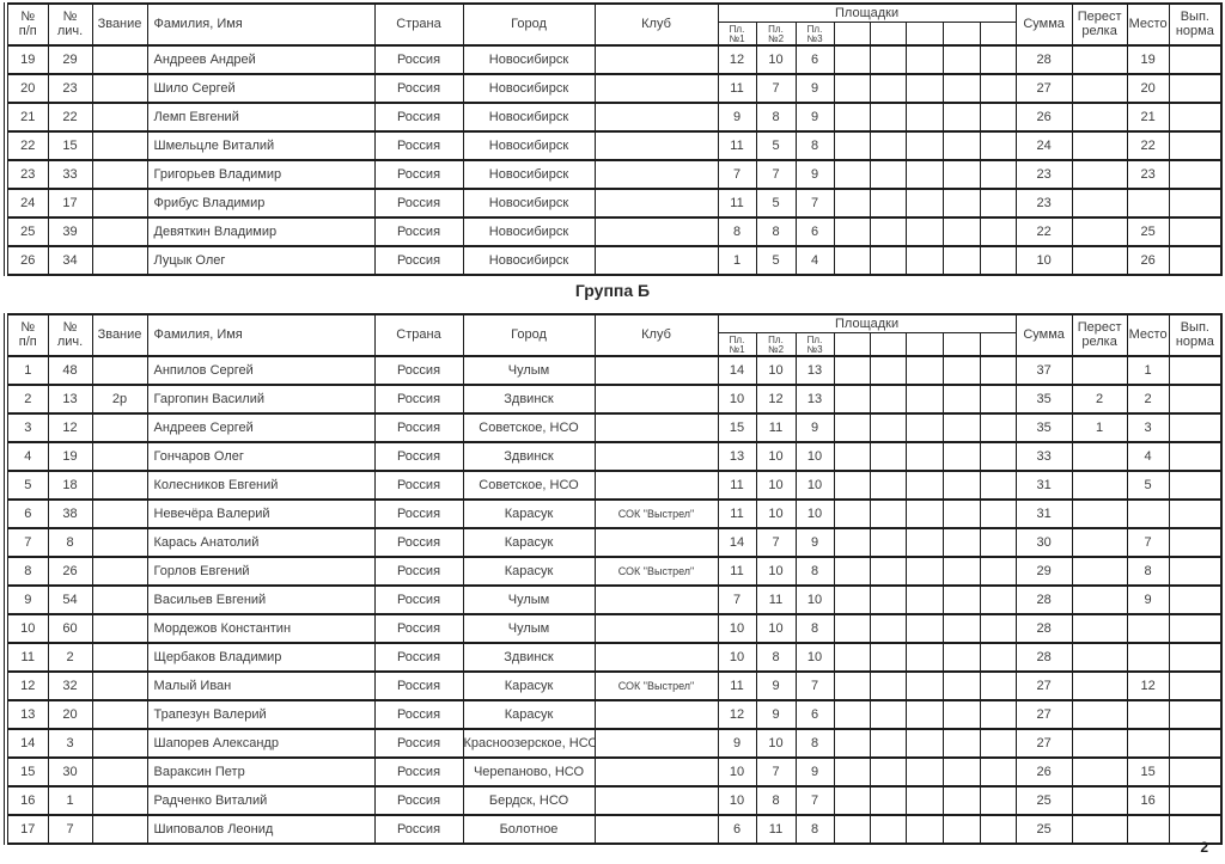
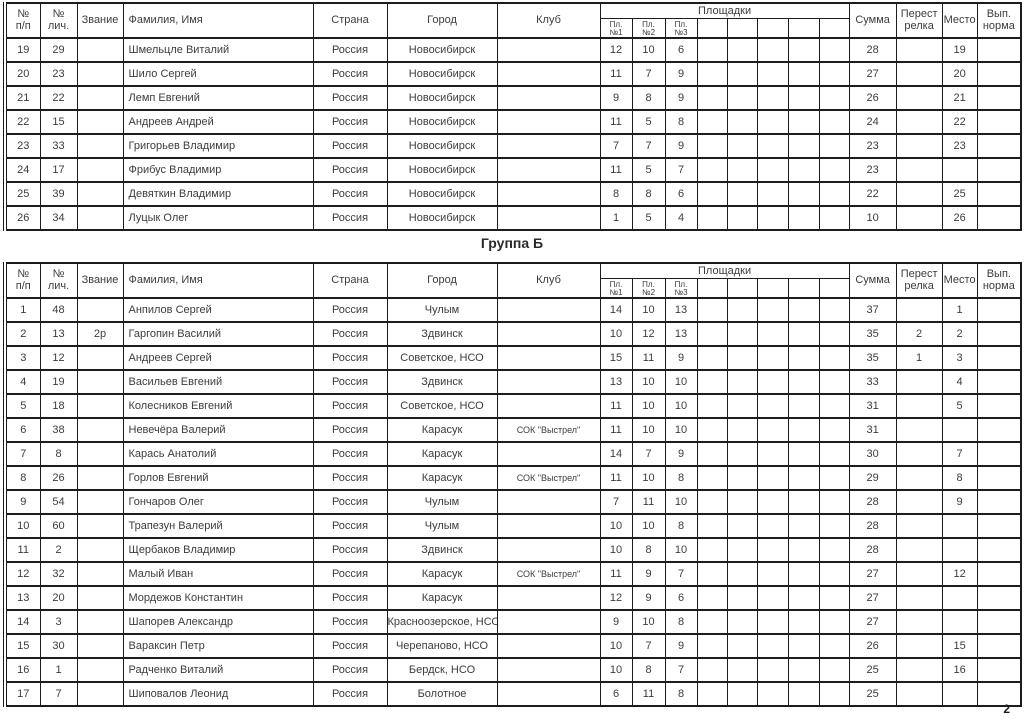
  № п/п	№ лич.	Звание	Фамилия, Имя	Страна	Город	Клуб	Площадки	Сумма	Перест релка	Место	Вып. норма
  Пл. №1	Пл. №2	Пл. №3
- 19	29		Андреев Андрей	Россия	Новосибирск		12	10	6						28		19
+ 19	29		Шмельцле Виталий	Россия	Новосибирск		12	10	6						28		19
  20	23		Шило Сергей	Россия	Новосибирск		11	7	9						27		20
  21	22		Лемп Евгений	Россия	Новосибирск		9	8	9						26		21
- 22	15		Шмельцле Виталий	Россия	Новосибирск		11	5	8						24		22
+ 22	15		Андреев Андрей	Россия	Новосибирск		11	5	8						24		22
  23	33		Григорьев Владимир	Россия	Новосибирск		7	7	9						23		23
  24	17		Фрибус Владимир	Россия	Новосибирск		11	5	7						23
  25	39		Девяткин Владимир	Россия	Новосибирск		8	8	6						22		25
  26	34		Луцык Олег	Россия	Новосибирск		1	5	4						10		26
  Группа Б
  № п/п	№ лич.	Звание	Фамилия, Имя	Страна	Город	Клуб	Площадки	Сумма	Перест релка	Место	Вып. норма
  Пл. №1	Пл. №2	Пл. №3
  1	48		Анпилов Сергей	Россия	Чулым		14	10	13						37		1
  2	13	2р	Гаргопин Василий	Россия	Здвинск		10	12	13						35	2	2
  3	12		Андреев Сергей	Россия	Советское, НСО		15	11	9						35	1	3
- 4	19		Гончаров Олег	Россия	Здвинск		13	10	10						33		4
+ 4	19		Васильев Евгений	Россия	Здвинск		13	10	10						33		4
  5	18		Колесников Евгений	Россия	Советское, НСО		11	10	10						31		5
  6	38		Невечёра Валерий	Россия	Карасук	СОК "Выстрел"	11	10	10						31
  7	8		Карась Анатолий	Россия	Карасук		14	7	9						30		7
  8	26		Горлов Евгений	Россия	Карасук	СОК "Выстрел"	11	10	8						29		8
- 9	54		Васильев Евгений	Россия	Чулым		7	11	10						28		9
+ 9	54		Гончаров Олег	Россия	Чулым		7	11	10						28		9
- 10	60		Мордежов Константин	Россия	Чулым		10	10	8						28
+ 10	60		Трапезун Валерий	Россия	Чулым		10	10	8						28
  11	2		Щербаков Владимир	Россия	Здвинск		10	8	10						28
  12	32		Малый Иван	Россия	Карасук	СОК "Выстрел"	11	9	7						27		12
- 13	20		Трапезун Валерий	Россия	Карасук		12	9	6						27
+ 13	20		Мордежов Константин	Россия	Карасук		12	9	6						27
  14	3		Шапорев Александр	Россия	Красноозерское, НСО		9	10	8						27
  15	30		Вараксин Петр	Россия	Черепаново, НСО		10	7	9						26		15
  16	1		Радченко Виталий	Россия	Бердск, НСО		10	8	7						25		16
  17	7		Шиповалов Леонид	Россия	Болотное		6	11	8						25
  2
